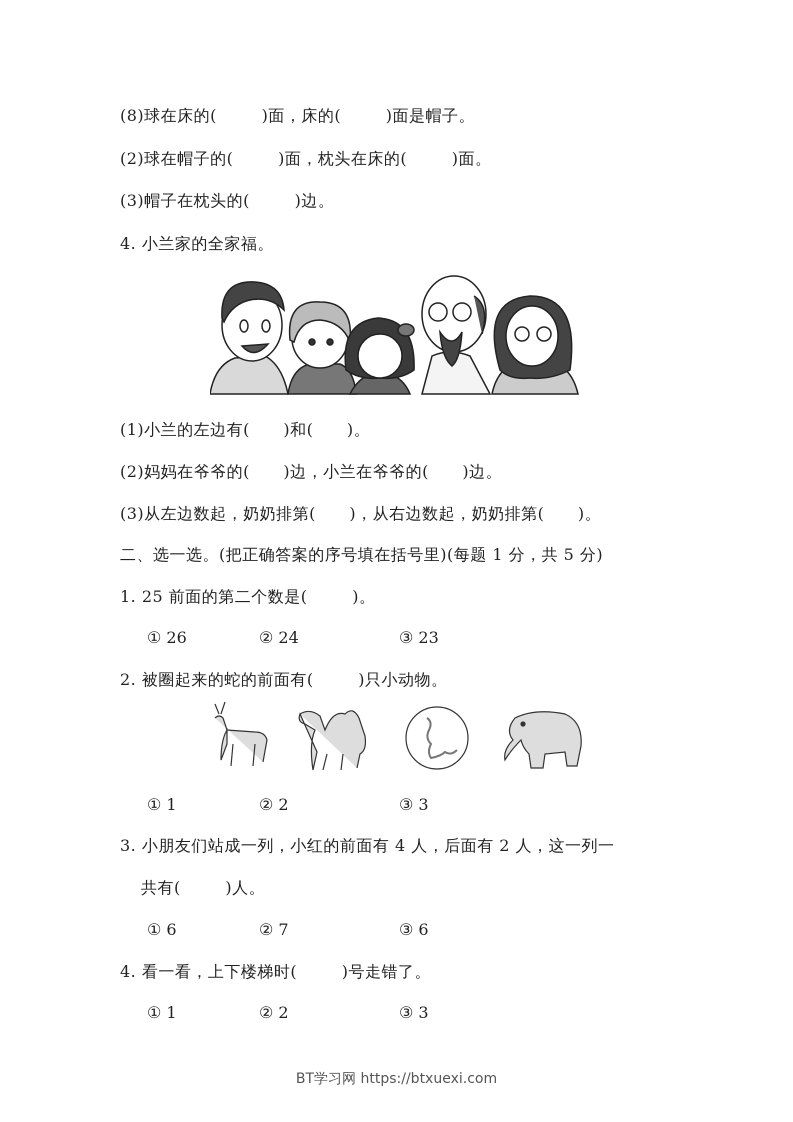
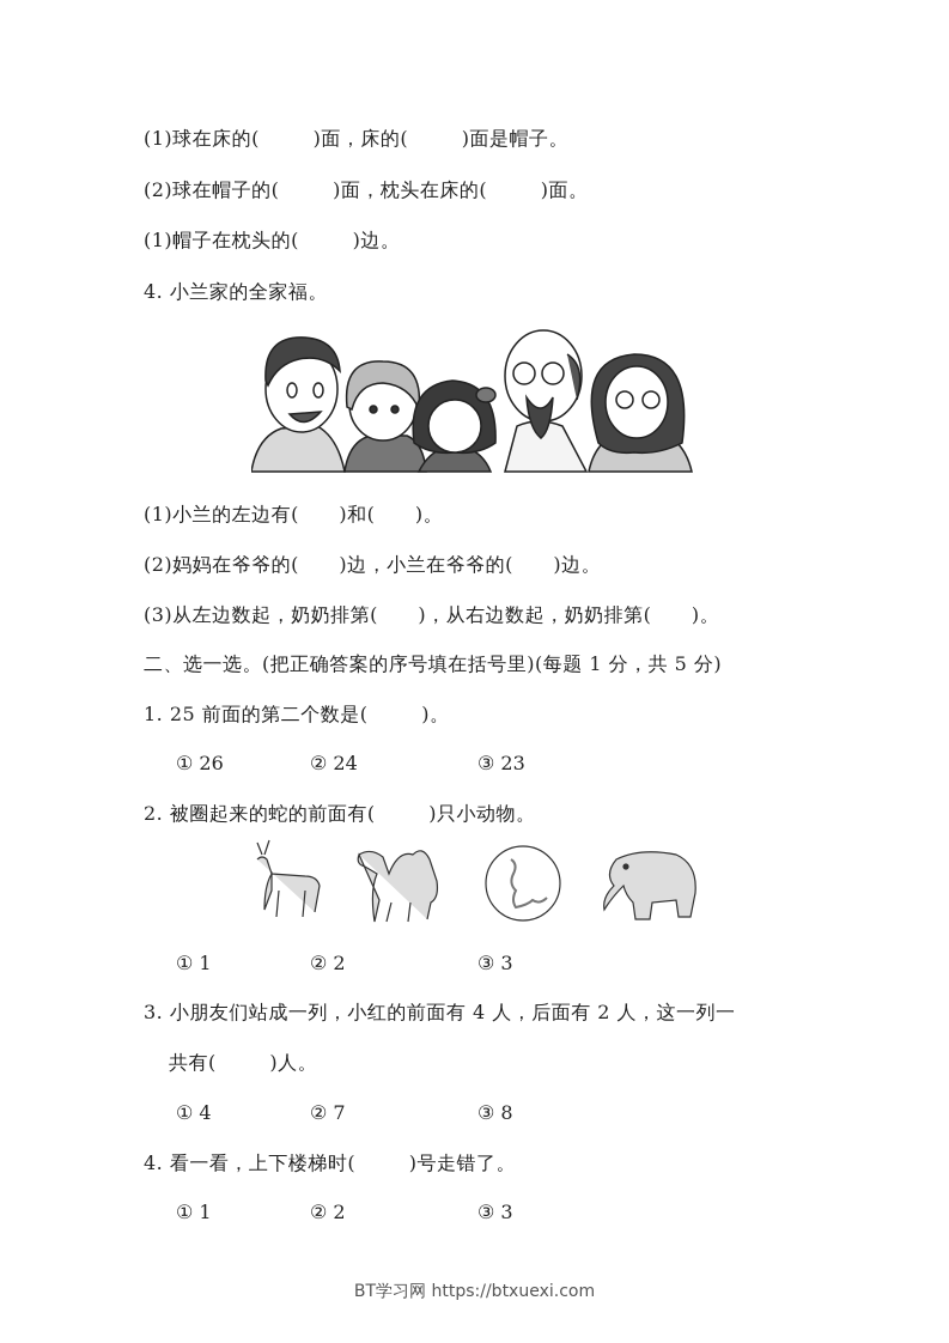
- (8)球在床的( )面，床的( )面是帽子。
+ (1)球在床的( )面，床的( )面是帽子。
  (2)球在帽子的( )面，枕头在床的( )面。
- (3)帽子在枕头的( )边。
+ (1)帽子在枕头的( )边。
  4. 小兰家的全家福。
  (1)小兰的左边有( )和( )。
  (2)妈妈在爷爷的( )边，小兰在爷爷的( )边。
  (3)从左边数起，奶奶排第( )，从右边数起，奶奶排第( )。
  二、选一选。(把正确答案的序号填在括号里)(每题 1 分，共 5 分)
  1. 25 前面的第二个数是( )。
  ① 26
  ② 24
  ③ 23
  2. 被圈起来的蛇的前面有( )只小动物。
  ① 1
  ② 2
  ③ 3
  3. 小朋友们站成一列，小红的前面有 4 人，后面有 2 人，这一列一
  共有( )人。
- ① 6
+ ① 4
  ② 7
- ③ 6
+ ③ 8
  4. 看一看，上下楼梯时( )号走错了。
  ① 1
  ② 2
  ③ 3
  BT学习网 https://btxuexi.com
